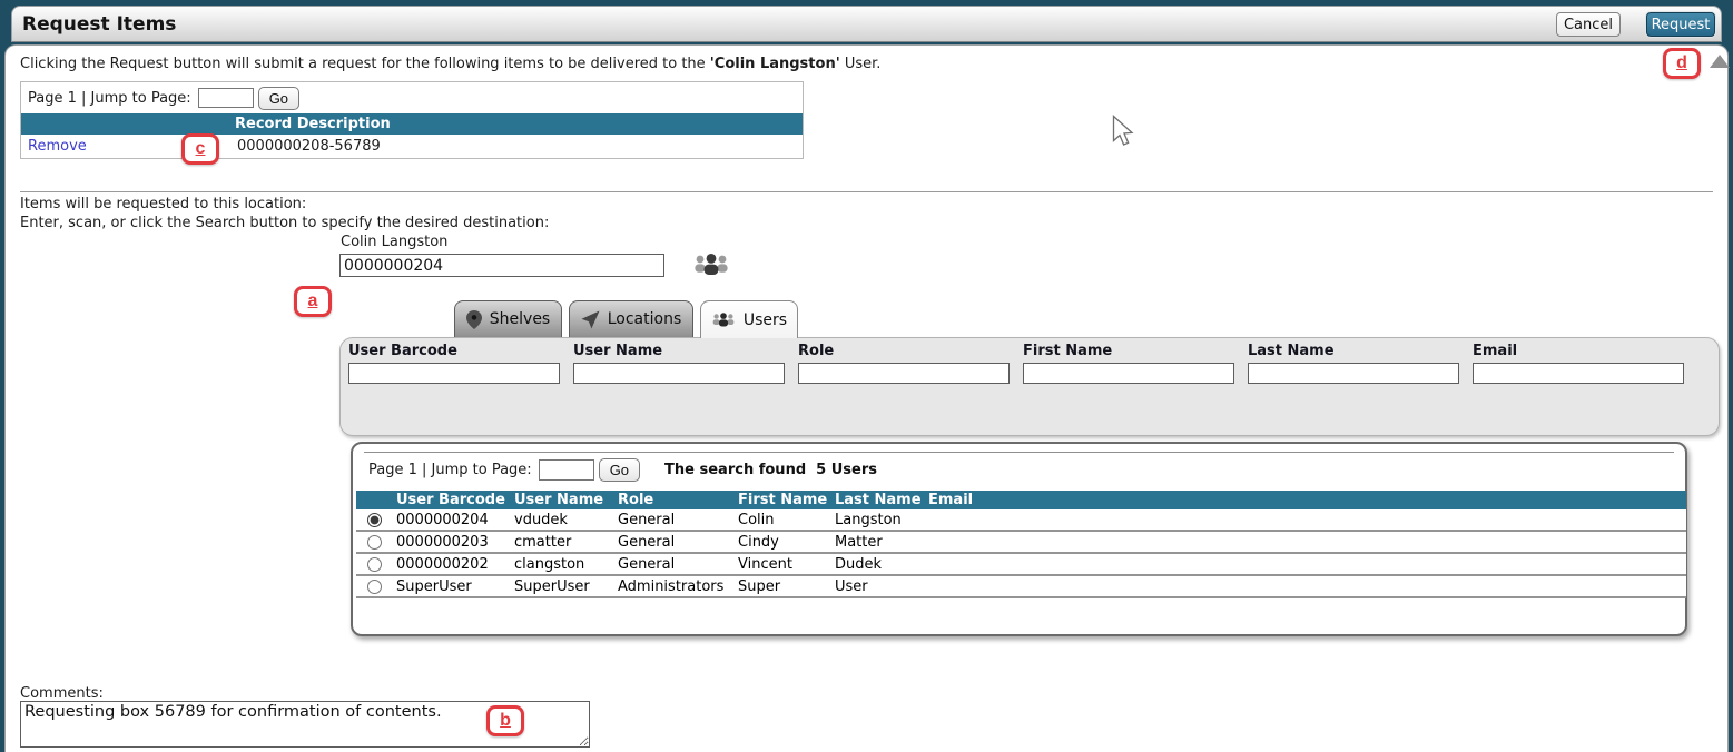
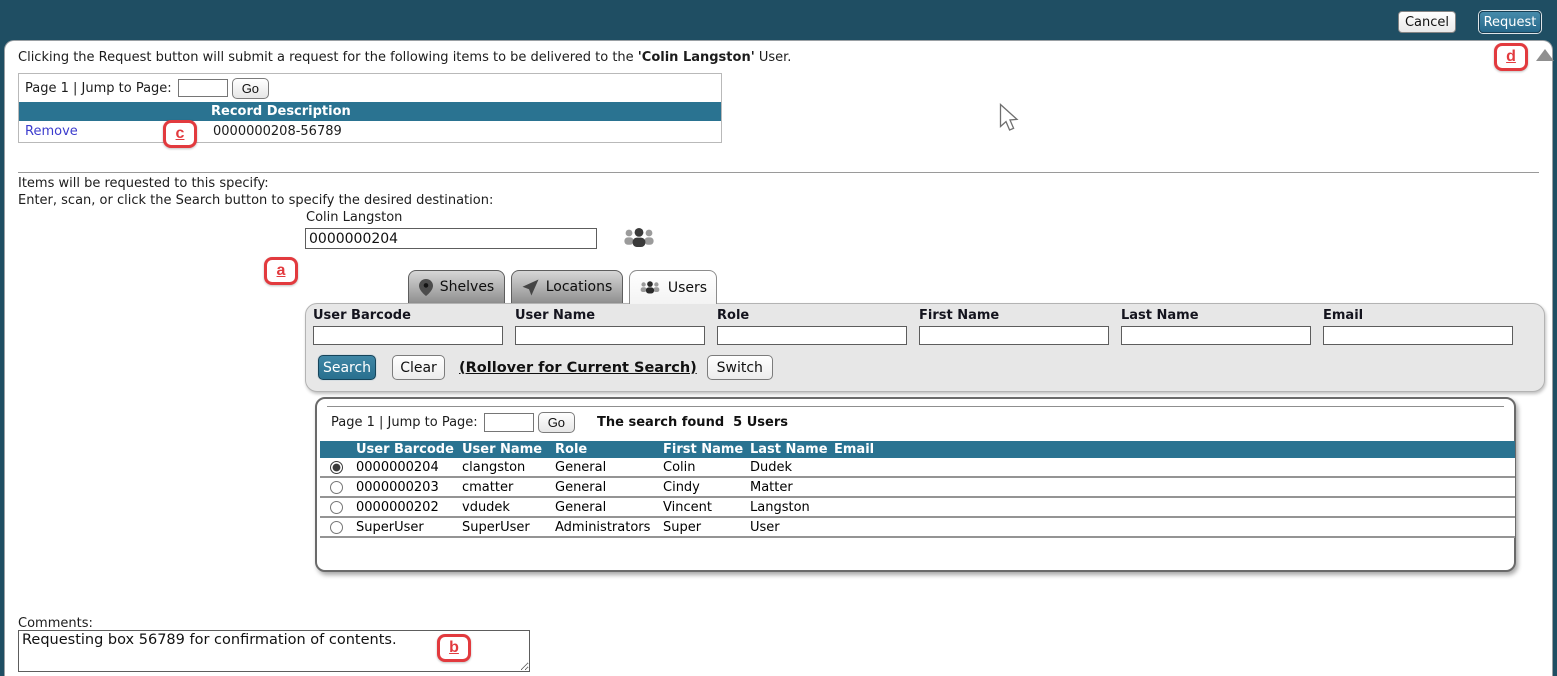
- Request Items
  Cancel
  Request
  Clicking the Request button will submit a request for the following items to be delivered to the 'Colin Langston' User.
  Page 1 | Jump to Page:
  Go
  Record Description
  Remove
  0000000208-56789
- Items will be requested to this location:
+ Items will be requested to this specify:
  Enter, scan, or click the Search button to specify the desired destination:
  Colin Langston
  0000000204
  Shelves
  Locations
  Users
  User Barcode
  User Name
  Role
  First Name
  Last Name
  Email
+ Search
+ Clear
+ (Rollover for Current Search)
+ Switch
  Page 1 | Jump to Page:
  Go
  The search found 5 Users
  User Barcode
  User Name
  Role
  First Name
  Last Name
  Email
  0000000204
- vdudek
+ clangston
  General
  Colin
- Langston
+ Dudek
  0000000203
  cmatter
  General
  Cindy
  Matter
  0000000202
- clangston
+ vdudek
  General
  Vincent
- Dudek
+ Langston
  SuperUser
  SuperUser
  Administrators
  Super
  User
  Comments:
  Requesting box 56789 for confirmation of contents.
  a
  b
  c
  d
